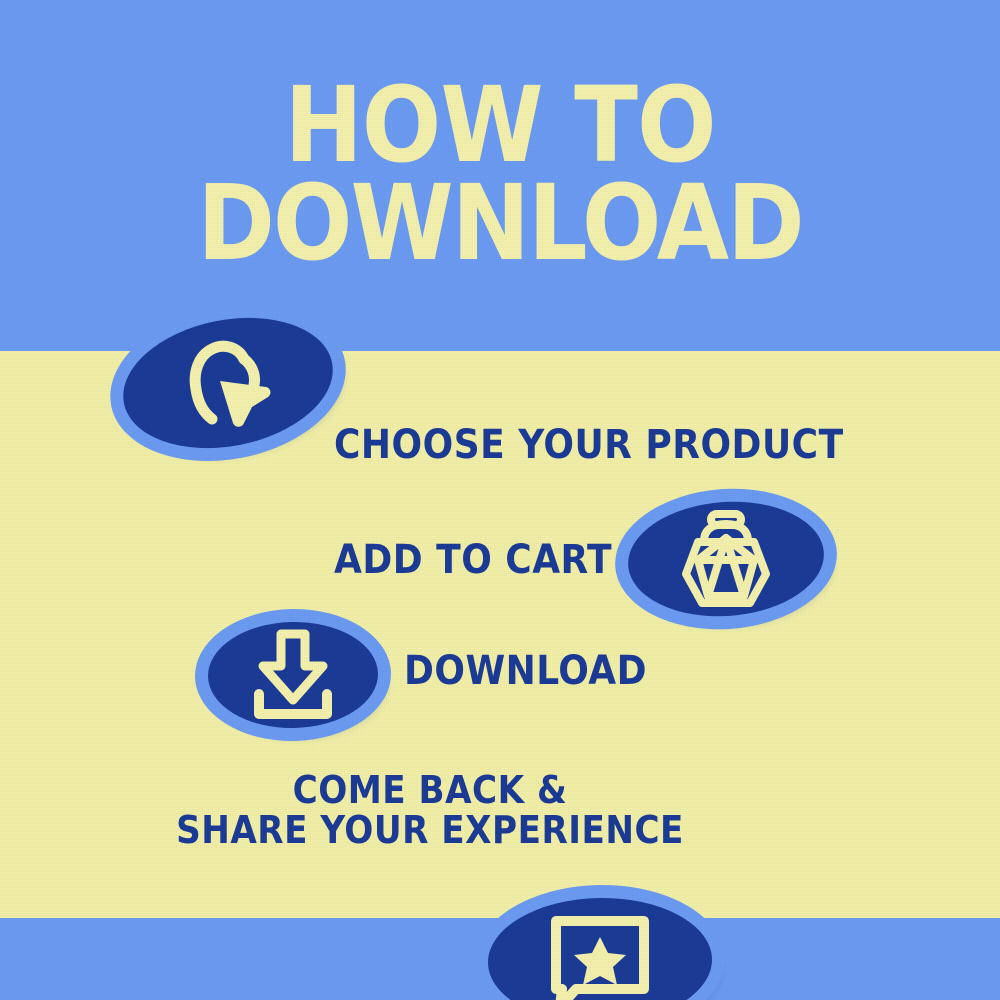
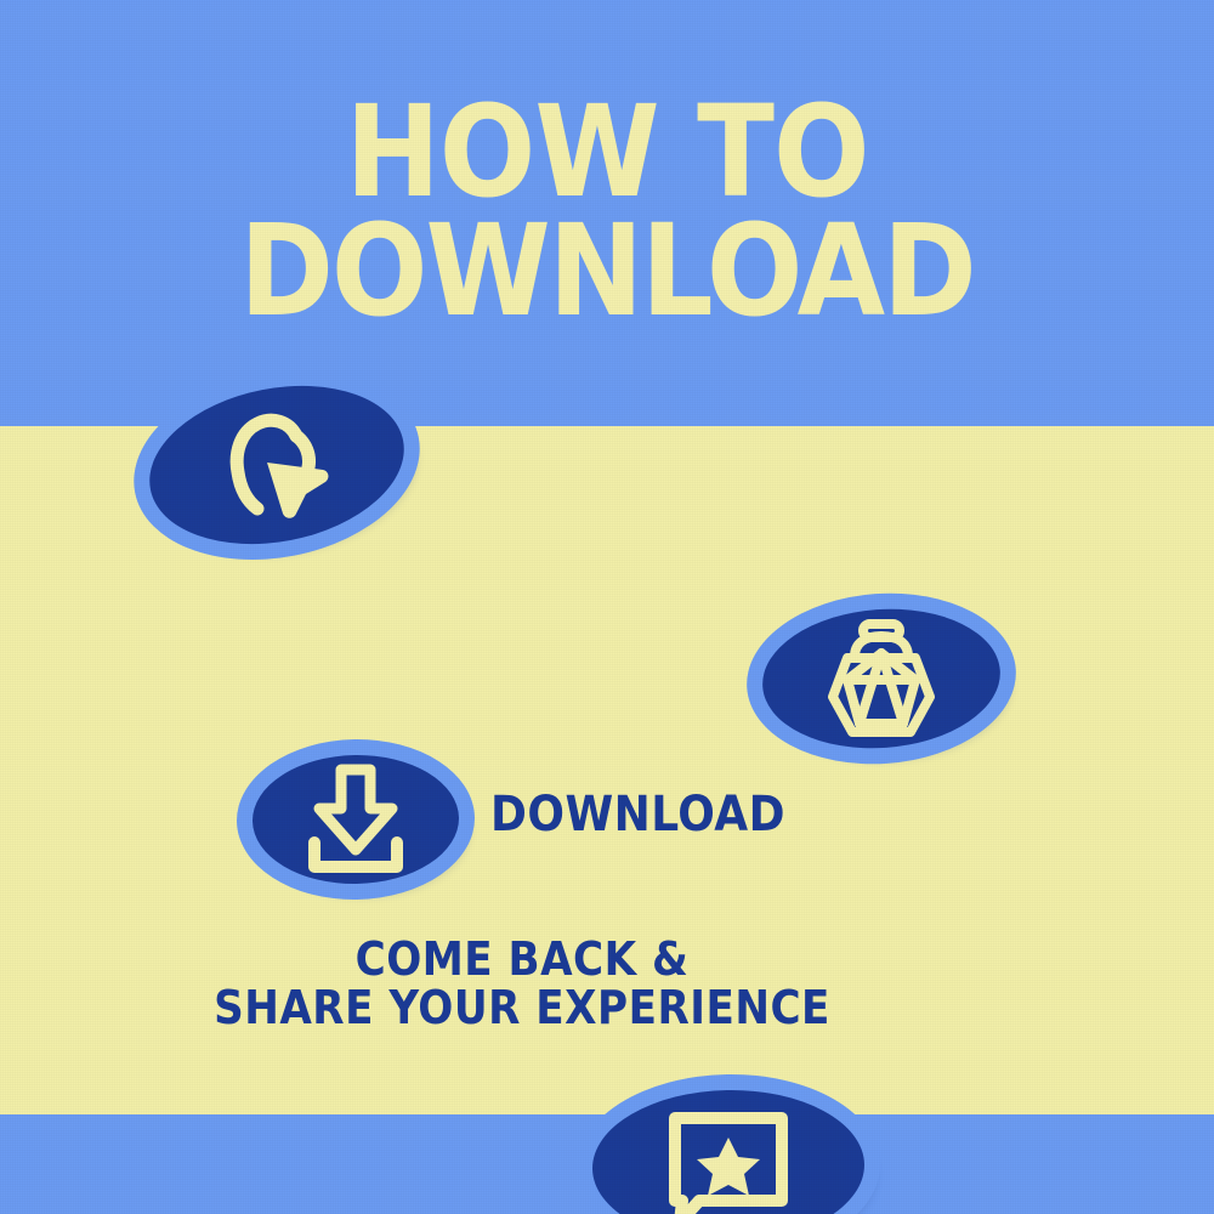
  HOW TO
  DOWNLOAD
- CHOOSE YOUR PRODUCT
- ADD TO CART
  DOWNLOAD
  COME BACK &
  SHARE YOUR EXPERIENCE
